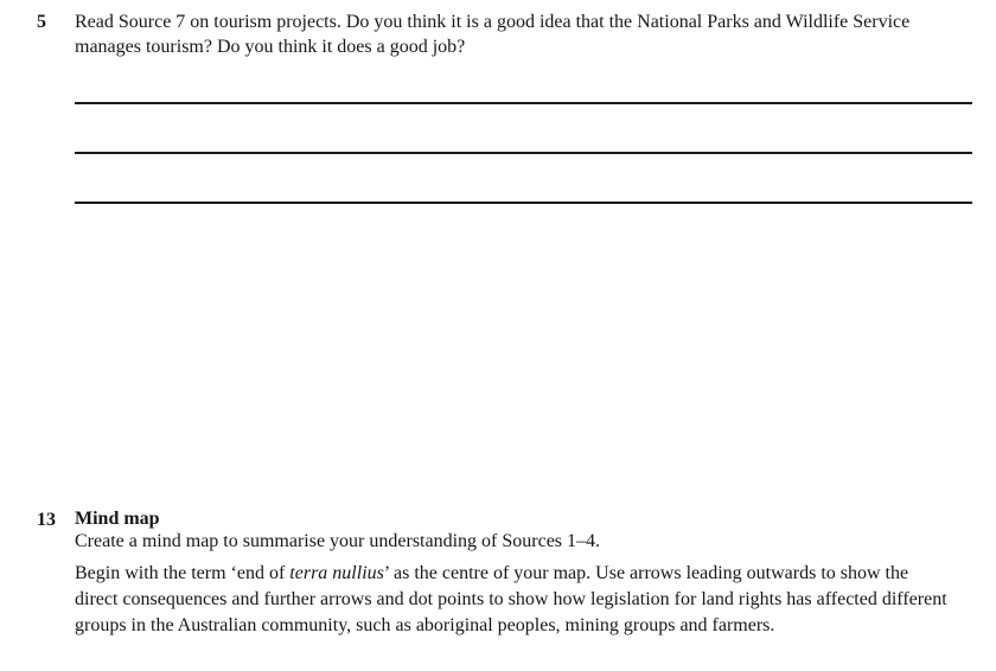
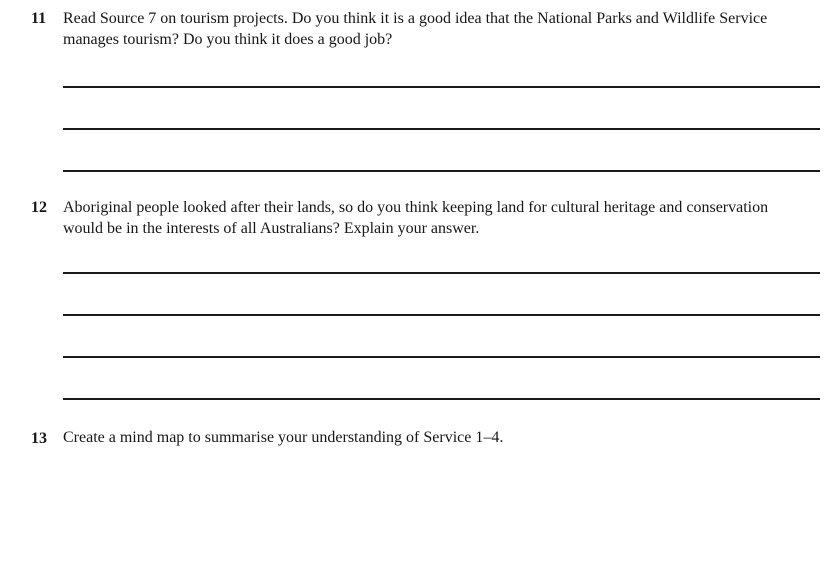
- 5
+ 11
  Read Source 7 on tourism projects. Do you think it is a good idea that the National Parks and Wildlife Service manages tourism? Do you think it does a good job?
+ 12
+ Aboriginal people looked after their lands, so do you think keeping land for cultural heritage and conservation would be in the interests of all Australians? Explain your answer.
  13
- Mind map
- Create a mind map to summarise your understanding of Sources 1–4.
+ Create a mind map to summarise your understanding of Service 1–4.
- Begin with the term ‘end of terra nullius’ as the centre of your map. Use arrows leading outwards to show the direct consequences and further arrows and dot points to show how legislation for land rights has affected different groups in the Australian community, such as aboriginal peoples, mining groups and farmers.
